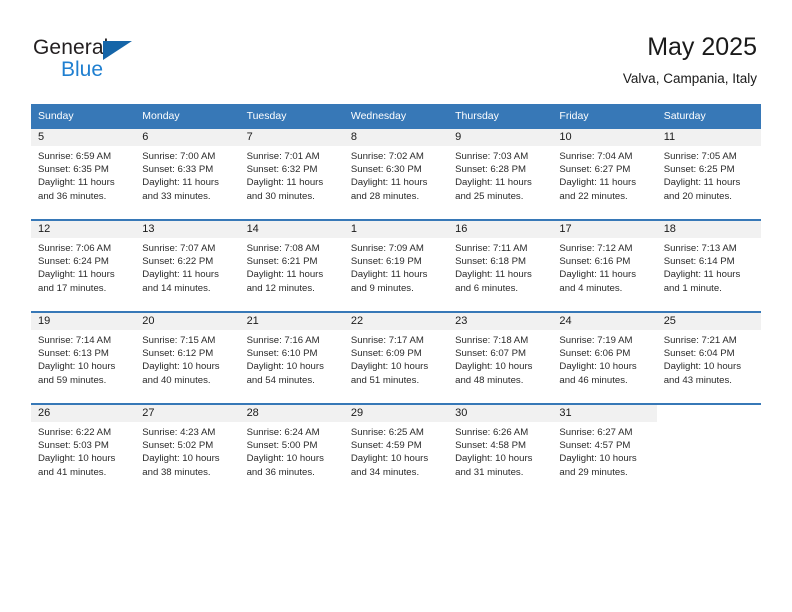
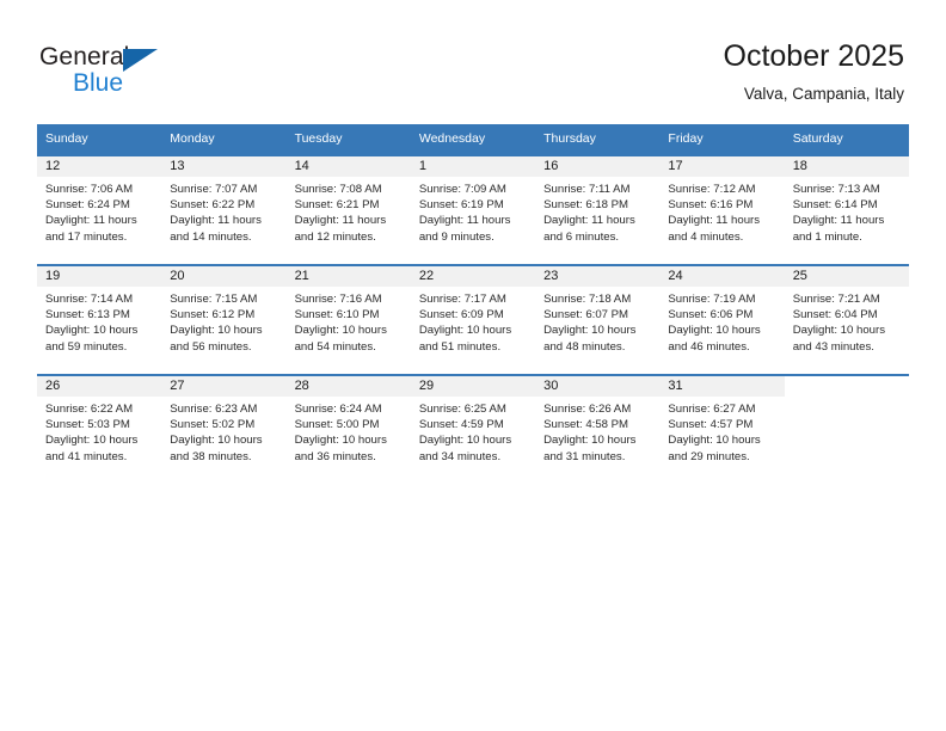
  General
  Blue
- May 2025
+ October 2025
  Valva, Campania, Italy
  Sunday	Monday	Tuesday	Wednesday	Thursday	Friday	Saturday
- 5Sunrise: 6:59 AMSunset: 6:35 PMDaylight: 11 hoursand 36 minutes.	6Sunrise: 7:00 AMSunset: 6:33 PMDaylight: 11 hoursand 33 minutes.	7Sunrise: 7:01 AMSunset: 6:32 PMDaylight: 11 hoursand 30 minutes.	8Sunrise: 7:02 AMSunset: 6:30 PMDaylight: 11 hoursand 28 minutes.	9Sunrise: 7:03 AMSunset: 6:28 PMDaylight: 11 hoursand 25 minutes.	10Sunrise: 7:04 AMSunset: 6:27 PMDaylight: 11 hoursand 22 minutes.	11Sunrise: 7:05 AMSunset: 6:25 PMDaylight: 11 hoursand 20 minutes.
  12Sunrise: 7:06 AMSunset: 6:24 PMDaylight: 11 hoursand 17 minutes.	13Sunrise: 7:07 AMSunset: 6:22 PMDaylight: 11 hoursand 14 minutes.	14Sunrise: 7:08 AMSunset: 6:21 PMDaylight: 11 hoursand 12 minutes.	1Sunrise: 7:09 AMSunset: 6:19 PMDaylight: 11 hoursand 9 minutes.	16Sunrise: 7:11 AMSunset: 6:18 PMDaylight: 11 hoursand 6 minutes.	17Sunrise: 7:12 AMSunset: 6:16 PMDaylight: 11 hoursand 4 minutes.	18Sunrise: 7:13 AMSunset: 6:14 PMDaylight: 11 hoursand 1 minute.
- 19Sunrise: 7:14 AMSunset: 6:13 PMDaylight: 10 hoursand 59 minutes.	20Sunrise: 7:15 AMSunset: 6:12 PMDaylight: 10 hoursand 40 minutes.	21Sunrise: 7:16 AMSunset: 6:10 PMDaylight: 10 hoursand 54 minutes.	22Sunrise: 7:17 AMSunset: 6:09 PMDaylight: 10 hoursand 51 minutes.	23Sunrise: 7:18 AMSunset: 6:07 PMDaylight: 10 hoursand 48 minutes.	24Sunrise: 7:19 AMSunset: 6:06 PMDaylight: 10 hoursand 46 minutes.	25Sunrise: 7:21 AMSunset: 6:04 PMDaylight: 10 hoursand 43 minutes.
+ 19Sunrise: 7:14 AMSunset: 6:13 PMDaylight: 10 hoursand 59 minutes.	20Sunrise: 7:15 AMSunset: 6:12 PMDaylight: 10 hoursand 56 minutes.	21Sunrise: 7:16 AMSunset: 6:10 PMDaylight: 10 hoursand 54 minutes.	22Sunrise: 7:17 AMSunset: 6:09 PMDaylight: 10 hoursand 51 minutes.	23Sunrise: 7:18 AMSunset: 6:07 PMDaylight: 10 hoursand 48 minutes.	24Sunrise: 7:19 AMSunset: 6:06 PMDaylight: 10 hoursand 46 minutes.	25Sunrise: 7:21 AMSunset: 6:04 PMDaylight: 10 hoursand 43 minutes.
- 26Sunrise: 6:22 AMSunset: 5:03 PMDaylight: 10 hoursand 41 minutes.	27Sunrise: 4:23 AMSunset: 5:02 PMDaylight: 10 hoursand 38 minutes.	28Sunrise: 6:24 AMSunset: 5:00 PMDaylight: 10 hoursand 36 minutes.	29Sunrise: 6:25 AMSunset: 4:59 PMDaylight: 10 hoursand 34 minutes.	30Sunrise: 6:26 AMSunset: 4:58 PMDaylight: 10 hoursand 31 minutes.	31Sunrise: 6:27 AMSunset: 4:57 PMDaylight: 10 hoursand 29 minutes.
+ 26Sunrise: 6:22 AMSunset: 5:03 PMDaylight: 10 hoursand 41 minutes.	27Sunrise: 6:23 AMSunset: 5:02 PMDaylight: 10 hoursand 38 minutes.	28Sunrise: 6:24 AMSunset: 5:00 PMDaylight: 10 hoursand 36 minutes.	29Sunrise: 6:25 AMSunset: 4:59 PMDaylight: 10 hoursand 34 minutes.	30Sunrise: 6:26 AMSunset: 4:58 PMDaylight: 10 hoursand 31 minutes.	31Sunrise: 6:27 AMSunset: 4:57 PMDaylight: 10 hoursand 29 minutes.
